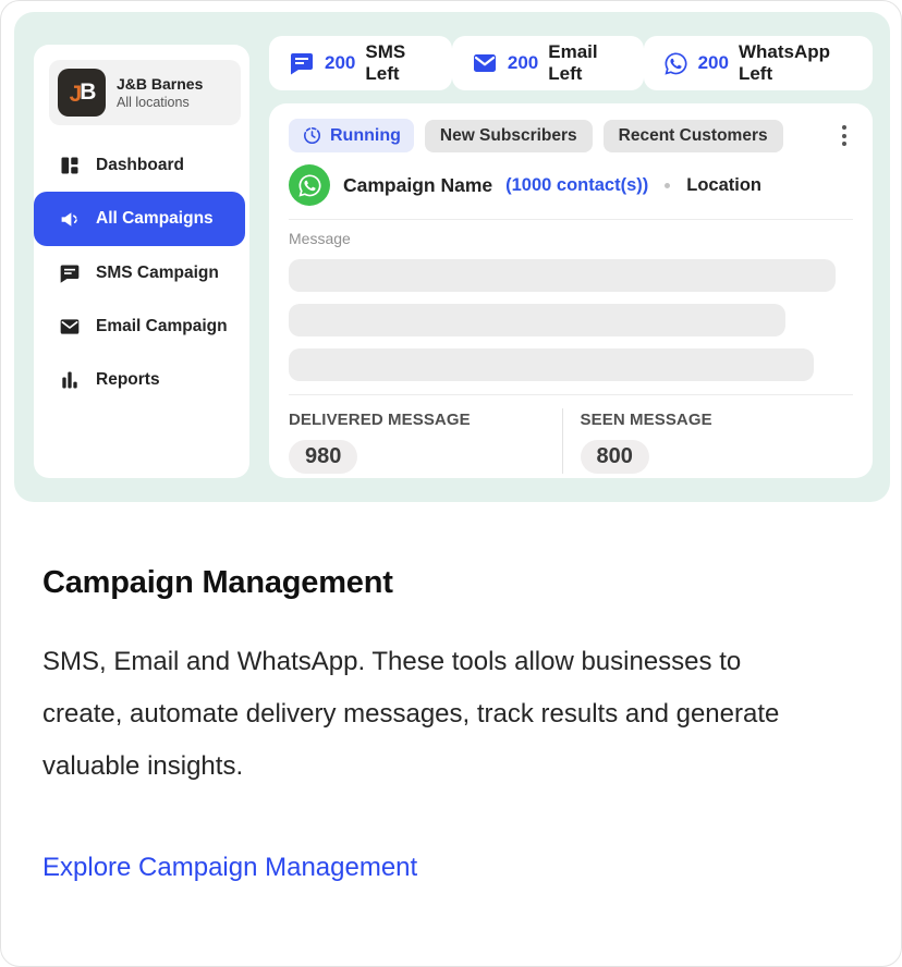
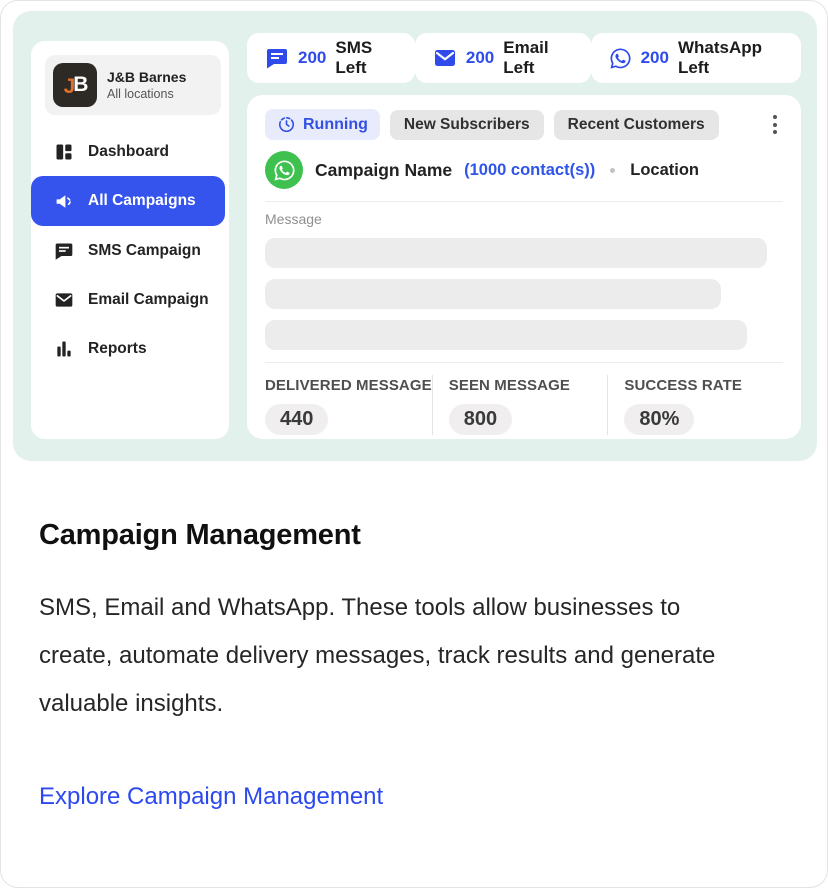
  J
  B
  J&B Barnes
  All locations
  Dashboard
  All Campaigns
  SMS Campaign
  Email Campaign
  Reports
  200
  SMS Left
  200
  Email Left
  200
  WhatsApp Left
  Running
  New Subscribers
  Recent Customers
  Campaign Name
  (1000 contact(s))
  Location
  Message
  DELIVERED MESSAGE
- 980
+ 440
  SEEN MESSAGE
  800
+ SUCCESS RATE
+ 80%
  Campaign Management
  SMS, Email and WhatsApp. These tools allow businesses to create, automate delivery messages, track results and generate valuable insights.
  Explore Campaign Management
